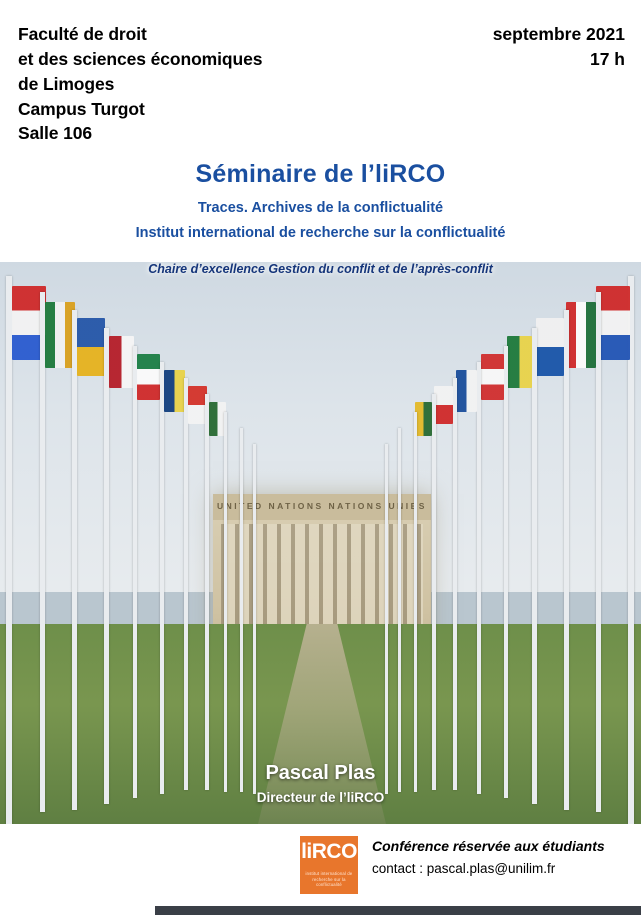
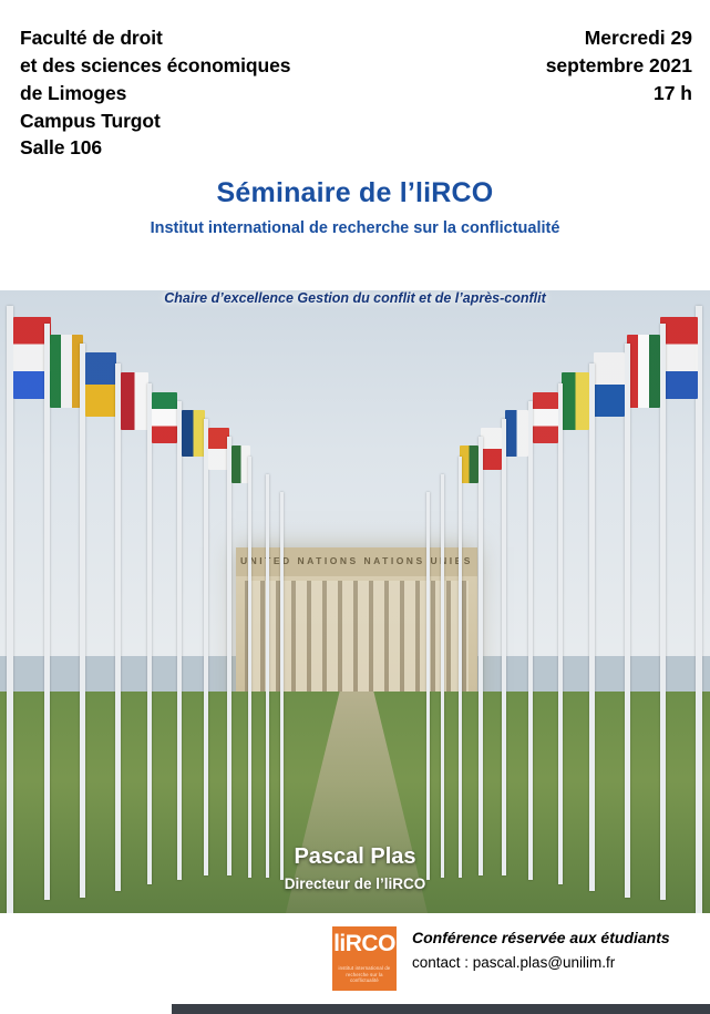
  Faculté de droit
  et des sciences économiques
  de Limoges
  Campus Turgot
  Salle 106
+ Mercredi 29
  septembre 2021
  17 h
  Séminaire de l’liRCO
- Traces. Archives de la conflictualité
  Institut international de recherche sur la conflictualité
  UNITED NATIONS NATIONS UNIS
  Chaire d’excellence Gestion du conflit et de l’après-conflit
  Pascal Plas
  Directeur de l’liRCO
  liRCO
  Conférence réservée aux étudiants
  contact : pascal.plas@unilim.fr
